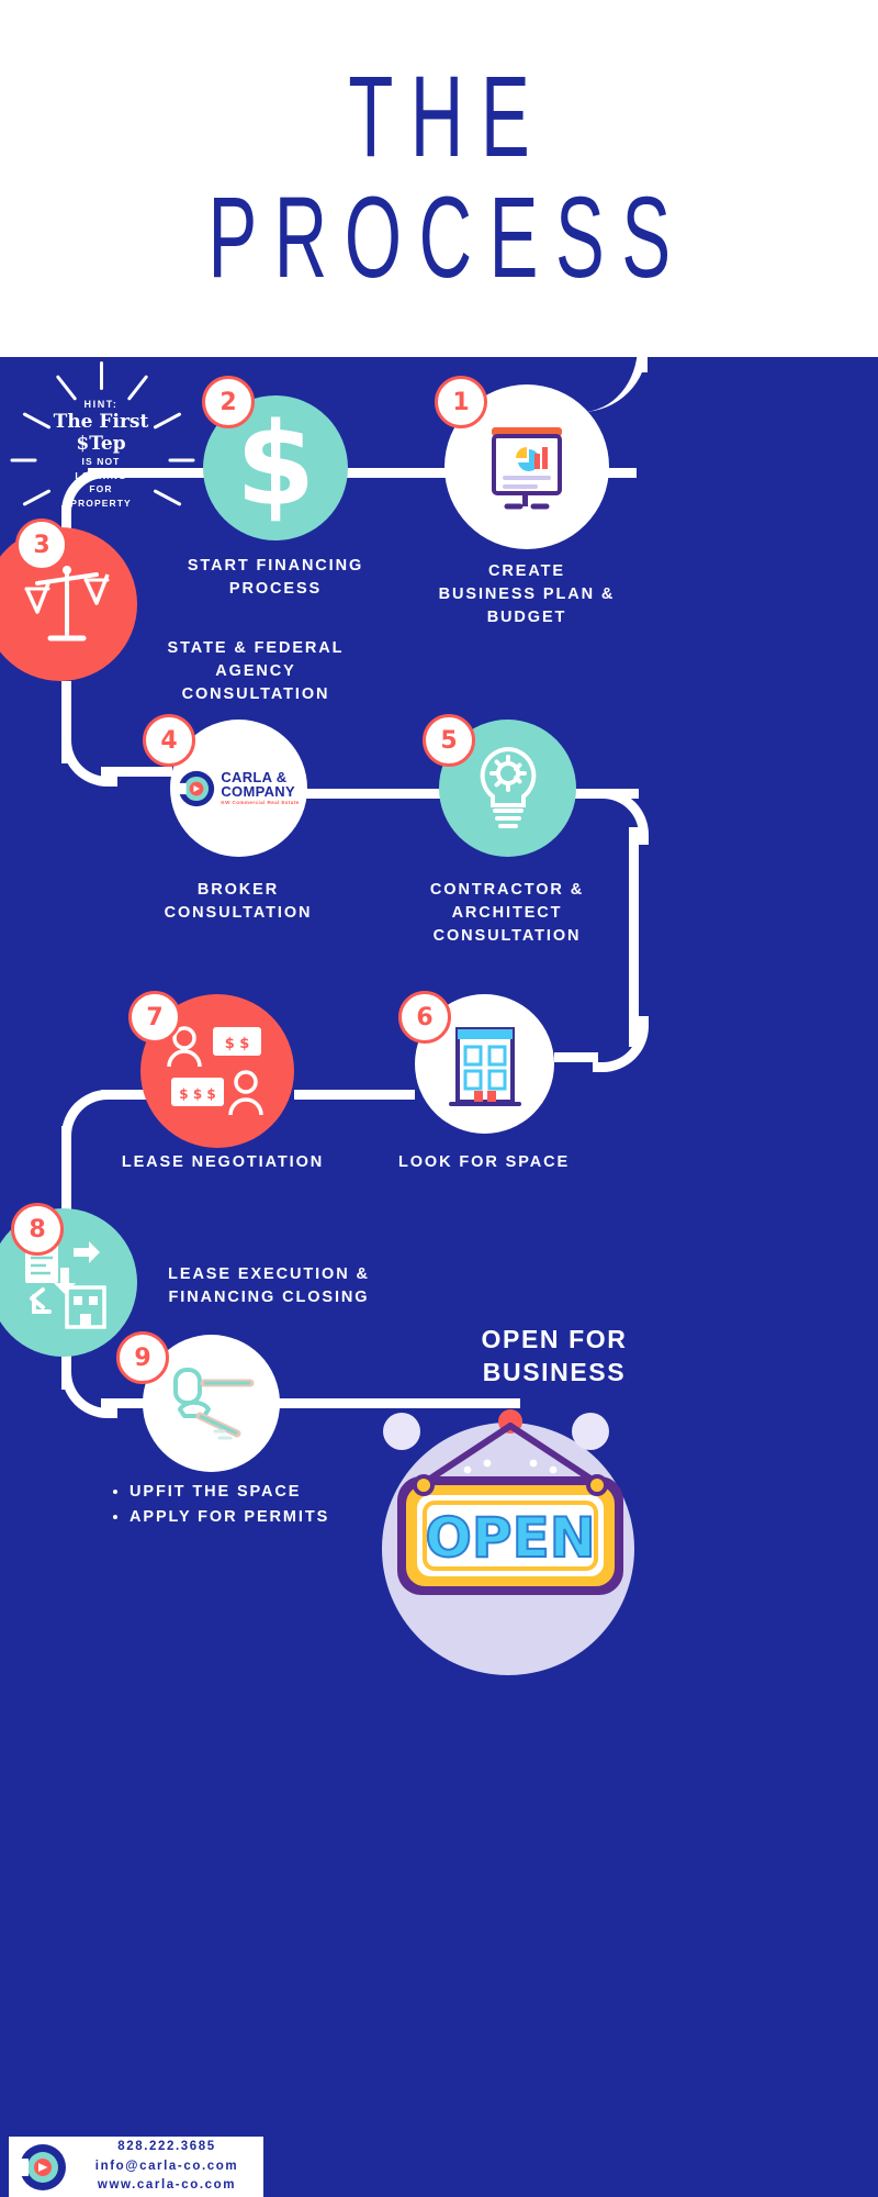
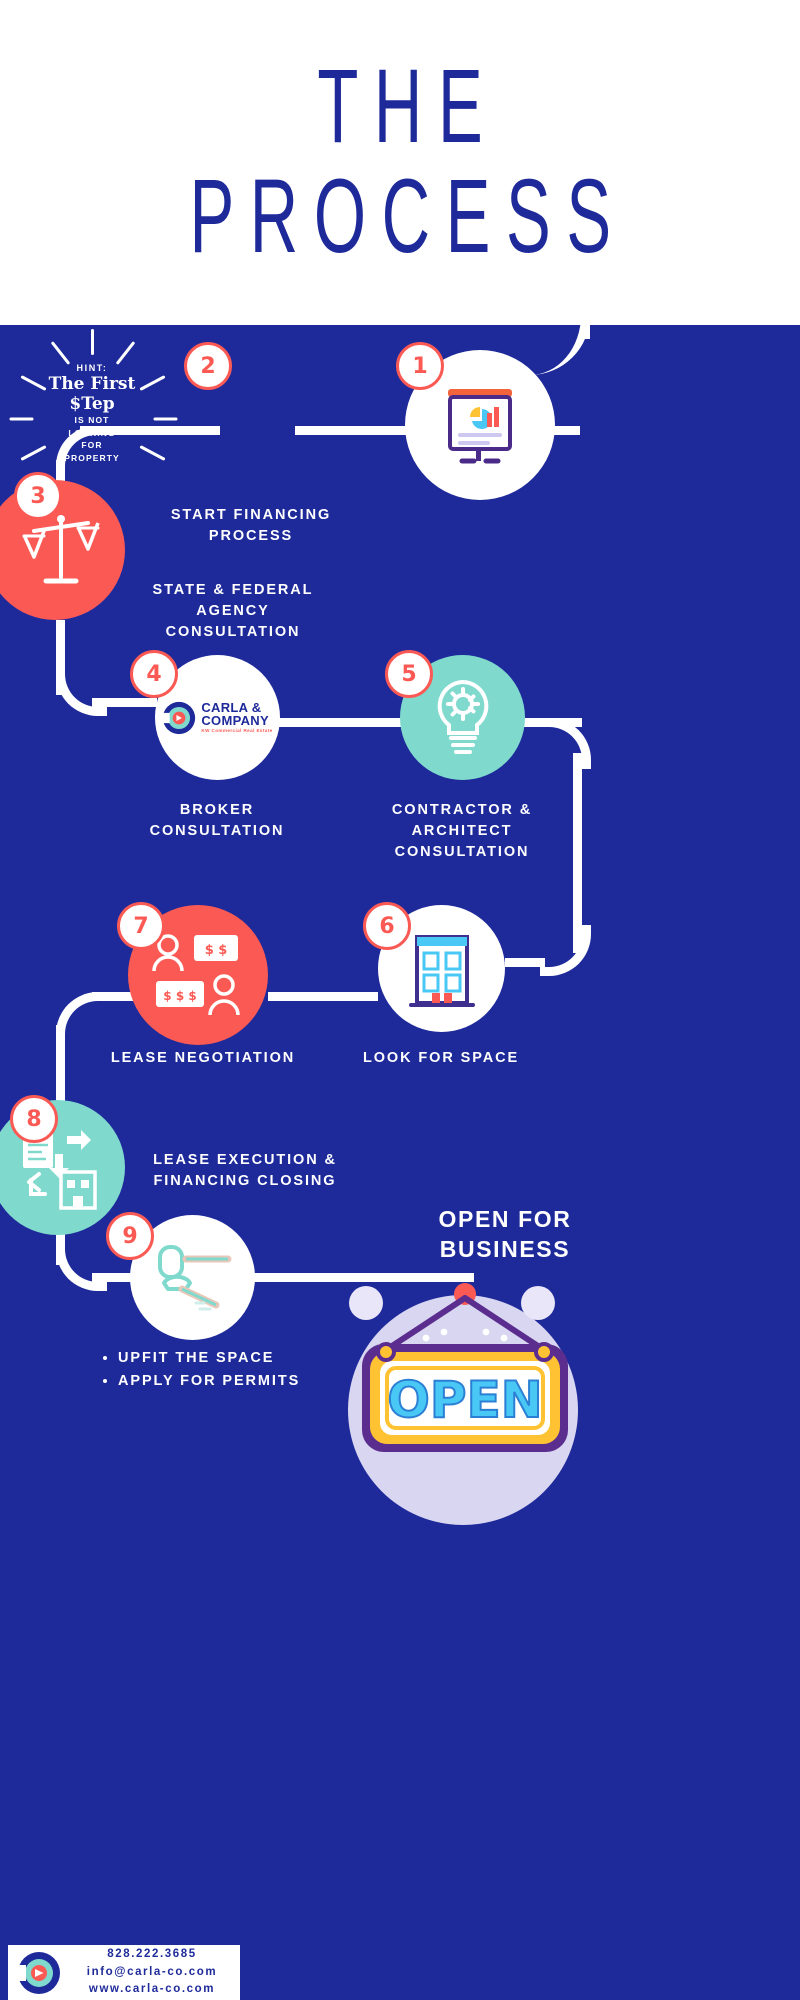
  THE
  PROCESS
  HINT:
  The First
  $Tep
  IS NOT
  FOR
  PROPERTY
  1
- CREATE
- BUSINESS PLAN &
- BUDGET
- $
  2
  START FINANCING
  PROCESS
  3
  STATE & FEDERAL
  AGENCY
  CONSULTATION
  CARLA &
  COMPANY
  4
  BROKER
  CONSULTATION
  5
  CONTRACTOR &
  ARCHITECT
  CONSULTATION
  6
  LOOK FOR SPACE
  $ $
  $ $ $
  7
  LEASE NEGOTIATION
  8
  LEASE EXECUTION &
  FINANCING CLOSING
  9
  UPFIT THE SPACE
  APPLY FOR PERMITS
  OPEN FOR
  BUSINESS
  OPEN
  828.222.3685
  info@carla-co.com
  www.carla-co.com
